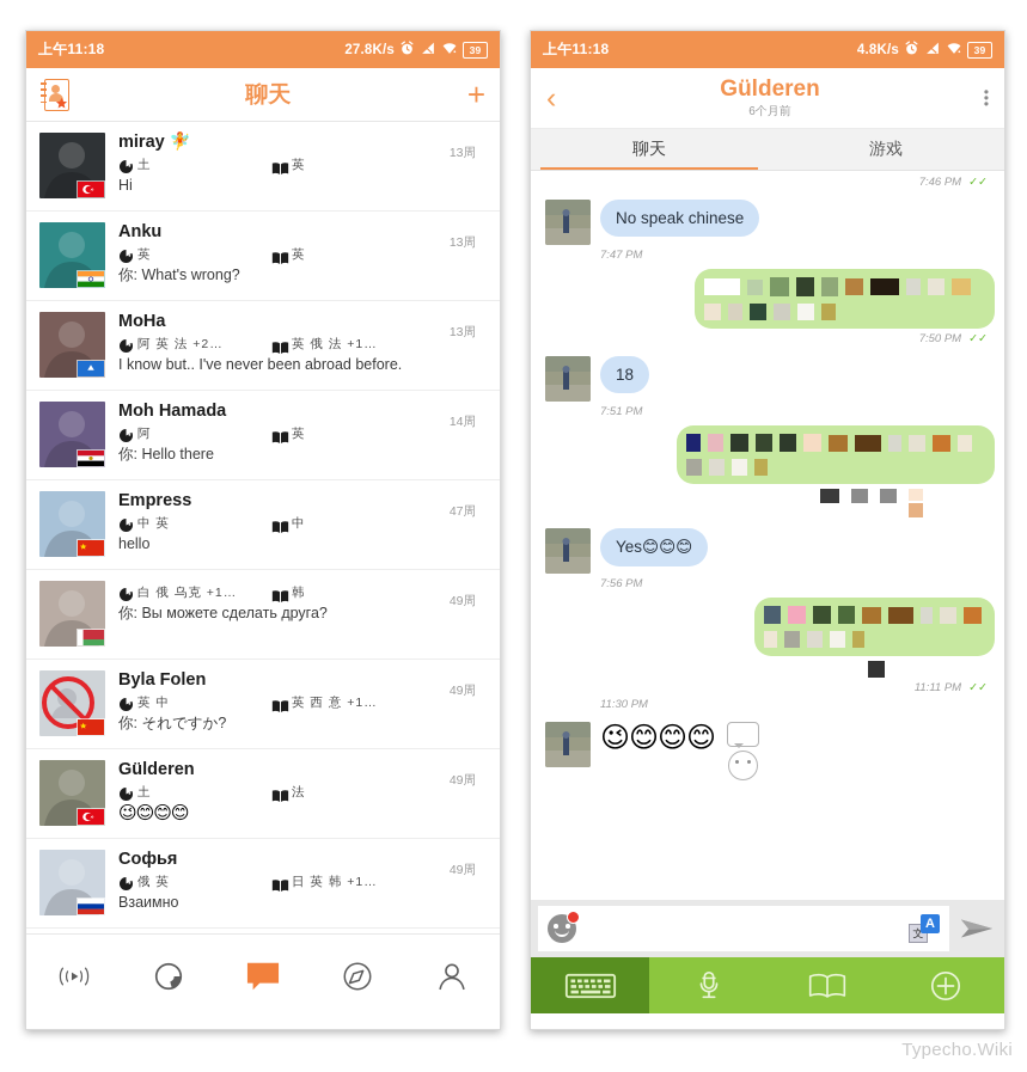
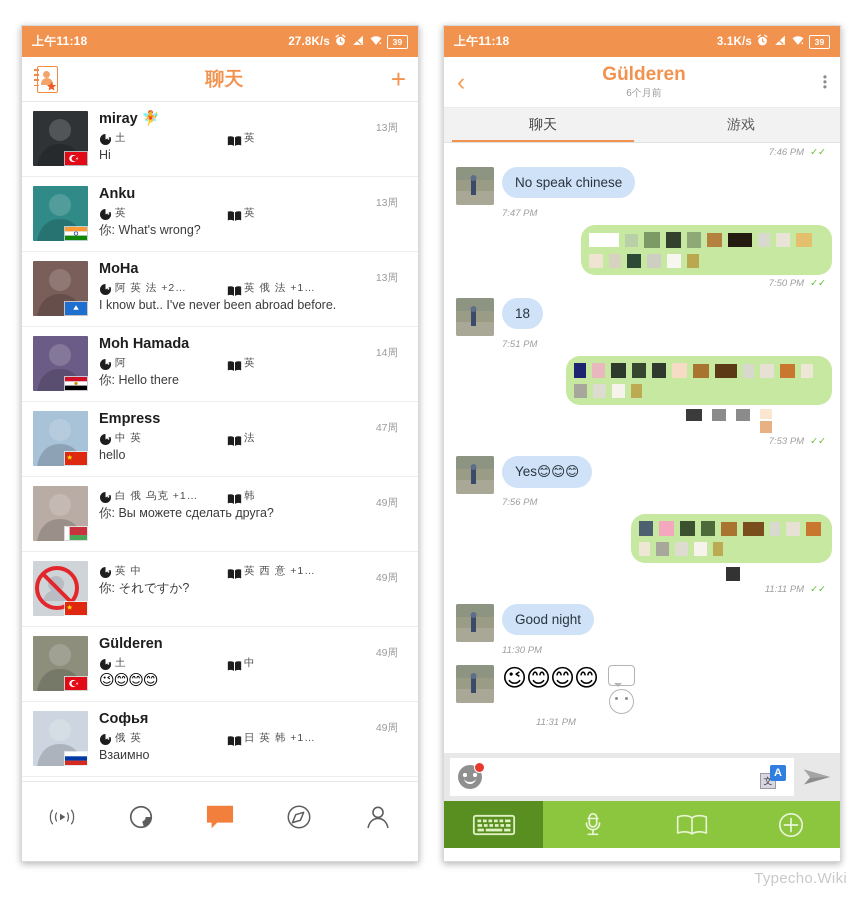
  上午11:18
  27.8K/s
  39
  聊天
  +
  miray
  🧚
  土
  英
  Hi
  13周
  Anku
  英
  英
  你: What's wrong?
  13周
  MoHa
  阿 英 法 +2…
  英 俄 法 +1…
  I know but.. I've never been abroad before.
  13周
  Moh Hamada
  阿
  英
  你: Hello there
  14周
  Empress
  中 英
- 中
+ 法
  hello
  47周
  白 俄 乌克 +1…
  韩
  你: Вы можете сделать друга?
  49周
- Byla Folen
  英 中
  英 西 意 +1…
  你: それですか?
  49周
  Gülderen
  土
- 法
+ 中
  😉😊😊😊
  49周
  Софья
  俄 英
  日 英 韩 +1…
  Взаимно
  49周
  上午11:18
- 4.8K/s
+ 3.1K/s
  39
  ‹
  Gülderen
  6个月前
  •
  •
  •
  聊天
  游戏
  7:46 PM ✓✓
  No speak chinese
  7:47 PM
  7:50 PM ✓✓
  18
  7:51 PM
+ 7:53 PM ✓✓
  Yes😊😊😊
  7:56 PM
  11:11 PM ✓✓
+ Good night
  11:30 PM
  😉😊😊😊
+ 11:31 PM
  文
  A
  Typecho.Wiki
